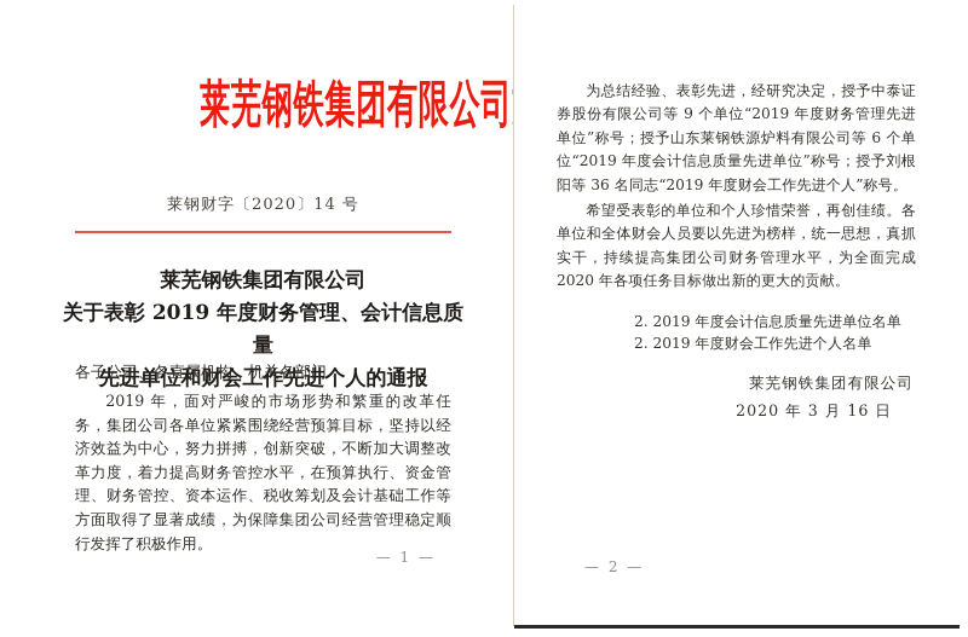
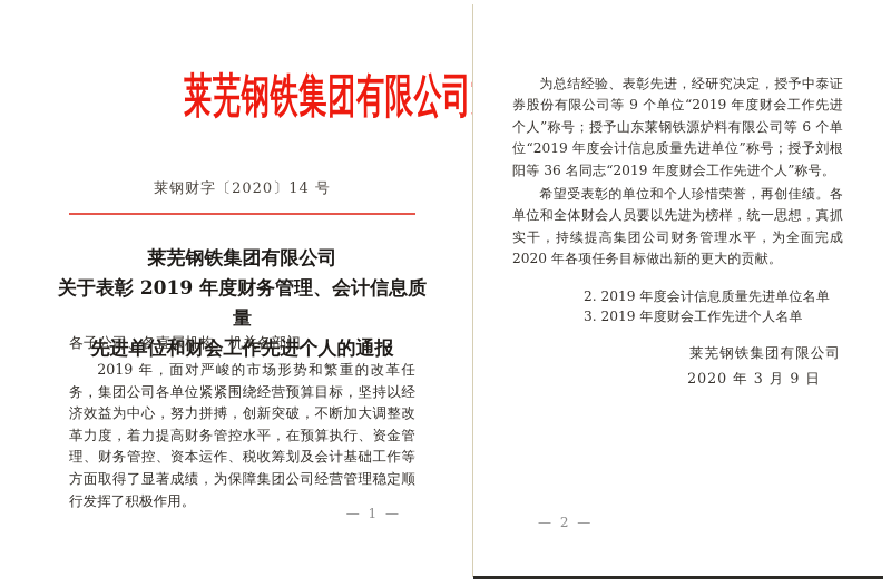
  莱芜钢铁集团有限公司
  莱钢财字〔2020〕14 号
  莱芜钢铁集团有限公司
  关于表彰 2019 年度财务管理、会计信息质量
  先进单位和财会工作先进个人的通报
  各子公司、各直属机构，机关各部门：
  2019 年，面对严峻的市场形势和繁重的改革任务，集团公司各单位紧紧围绕经营预算目标，坚持以经济效益为中心，努力拼搏，创新突破，不断加大调整改革力度，着力提高财务管控水平，在预算执行、资金管理、财务管控、资本运作、税收筹划及会计基础工作等方面取得了显著成绩，为保障集团公司经营管理稳定顺行发挥了积极作用。
  — 1 —
- 为总结经验、表彰先进，经研究决定，授予中泰证券股份有限公司等 9 个单位“2019 年度财务管理先进单位”称号；授予山东莱钢铁源炉料有限公司等 6 个单位“2019 年度会计信息质量先进单位”称号；授予刘根阳等 36 名同志“2019 年度财会工作先进个人”称号。
+ 为总结经验、表彰先进，经研究决定，授予中泰证券股份有限公司等 9 个单位“2019 年度财会工作先进个人”称号；授予山东莱钢铁源炉料有限公司等 6 个单位“2019 年度会计信息质量先进单位”称号；授予刘根阳等 36 名同志“2019 年度财会工作先进个人”称号。
  希望受表彰的单位和个人珍惜荣誉，再创佳绩。各单位和全体财会人员要以先进为榜样，统一思想，真抓实干，持续提高集团公司财务管理水平，为全面完成 2020 年各项任务目标做出新的更大的贡献。
  2. 2019 年度会计信息质量先进单位名单
- 2. 2019 年度财会工作先进个人名单
+ 3. 2019 年度财会工作先进个人名单
  莱芜钢铁集团有限公司
- 2020 年 3 月 16 日
+ 2020 年 3 月 9 日
  — 2 —
